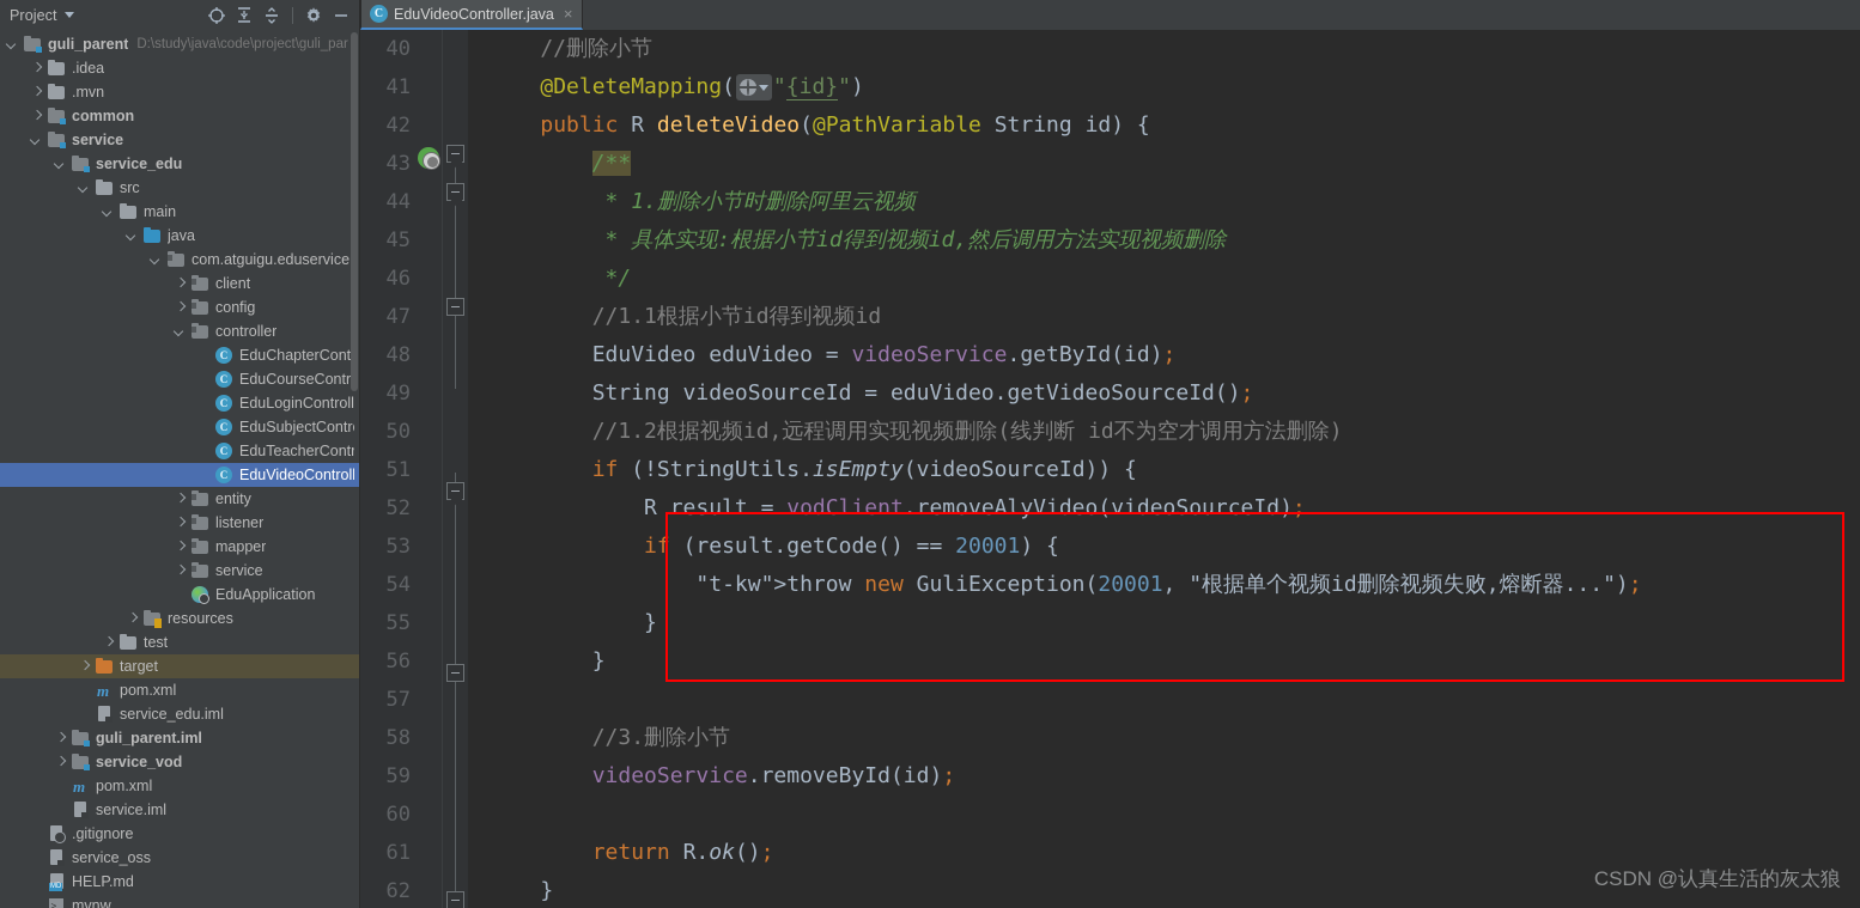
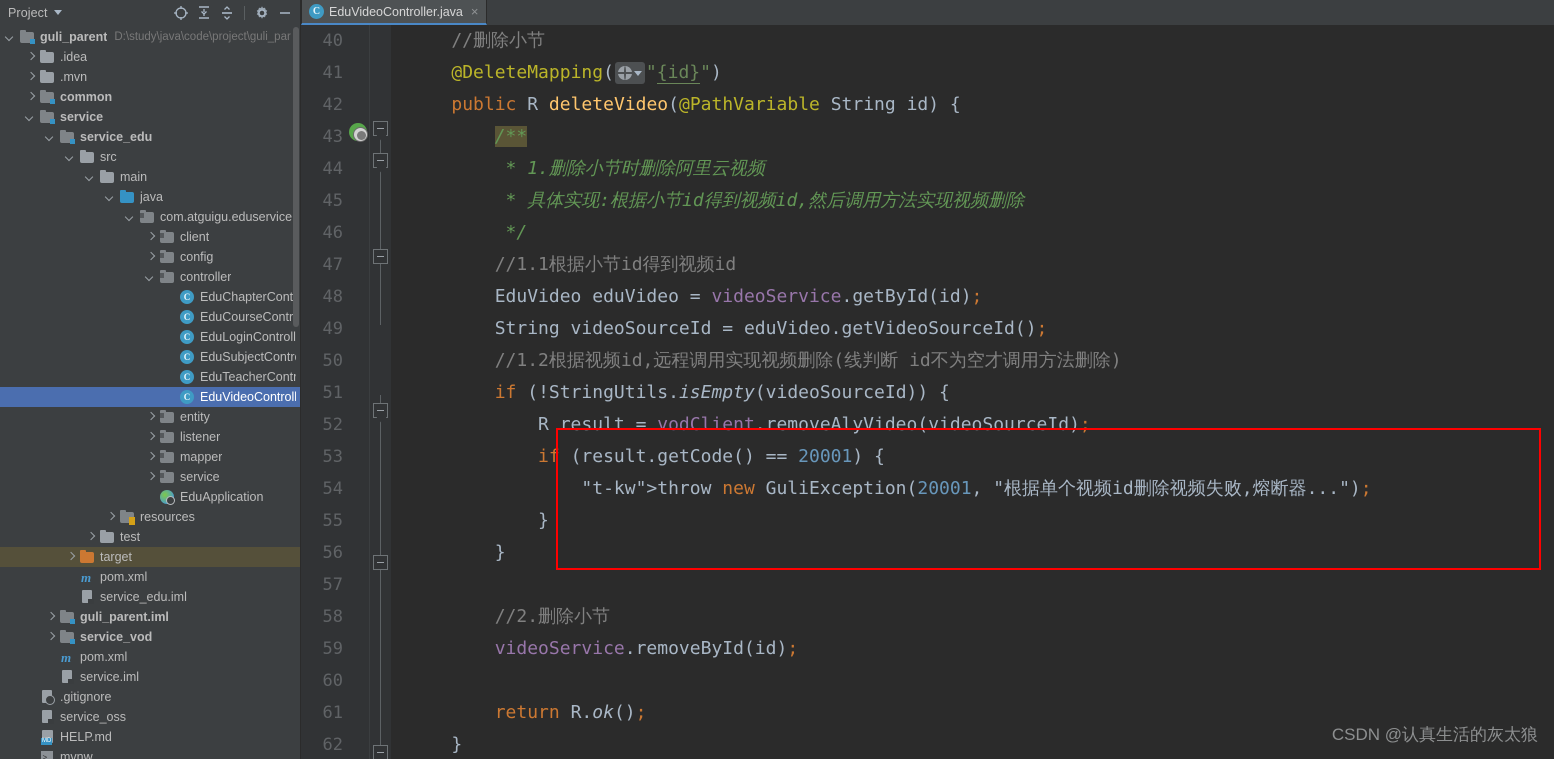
  Project
  C
  EduVideoController.java
  ×
  guli_parent
  D:\study\java\code\project\guli_par
  .idea
  .mvn
  common
  service
  service_edu
  src
  main
  java
  com.atguigu.eduservice
  client
  config
  controller
  C
  EduChapterCont
  C
  EduCourseContr
  C
  EduLoginControll
  C
  EduSubjectContr
  C
  EduTeacherContr
  C
  EduVideoControll
  entity
  listener
  mapper
  service
  EduApplication
  resources
  test
  target
  m
  pom.xml
  service_edu.iml
  guli_parent.iml
  service_vod
  m
  pom.xml
  service.iml
  .gitignore
  service_oss
  HELP.md
  >_
  mvnw
  40
  41
  42
  43
  44
  45
  46
  47
  48
  49
  50
  51
  52
  53
  54
  55
  56
  57
  58
  59
  60
  61
  62
  //删除小节
  @DeleteMapping( "{id}")
  public R deleteVideo(@PathVariable String id) {
  /**
  * 1.删除小节时删除阿里云视频
  * 具体实现:根据小节id得到视频id,然后调用方法实现视频删除
  */
  //1.1根据小节id得到视频id
  EduVideo eduVideo = videoService.getById(id);
  String videoSourceId = eduVideo.getVideoSourceId();
  //1.2根据视频id,远程调用实现视频删除(线判断 id不为空才调用方法删除)
  if (!StringUtils.isEmpty(videoSourceId)) {
  R result = vodClient.removeAlyVideo(videoSourceId);
  if (result.getCode() == 20001) {
  "t-kw">throw new GuliException(20001, "根据单个视频id删除视频失败,熔断器...");
  }
  }
- //3.删除小节
+ //2.删除小节
  videoService.removeById(id);
  return R.ok();
  }
  CSDN @认真生活的灰太狼
